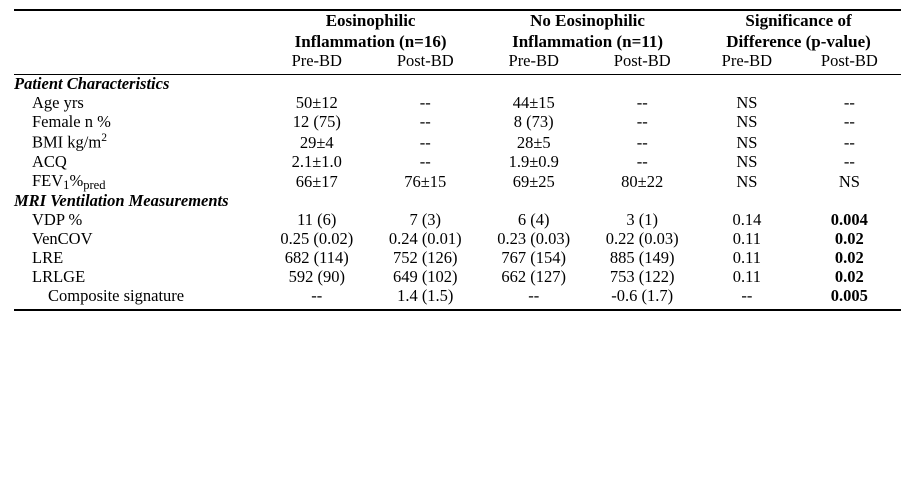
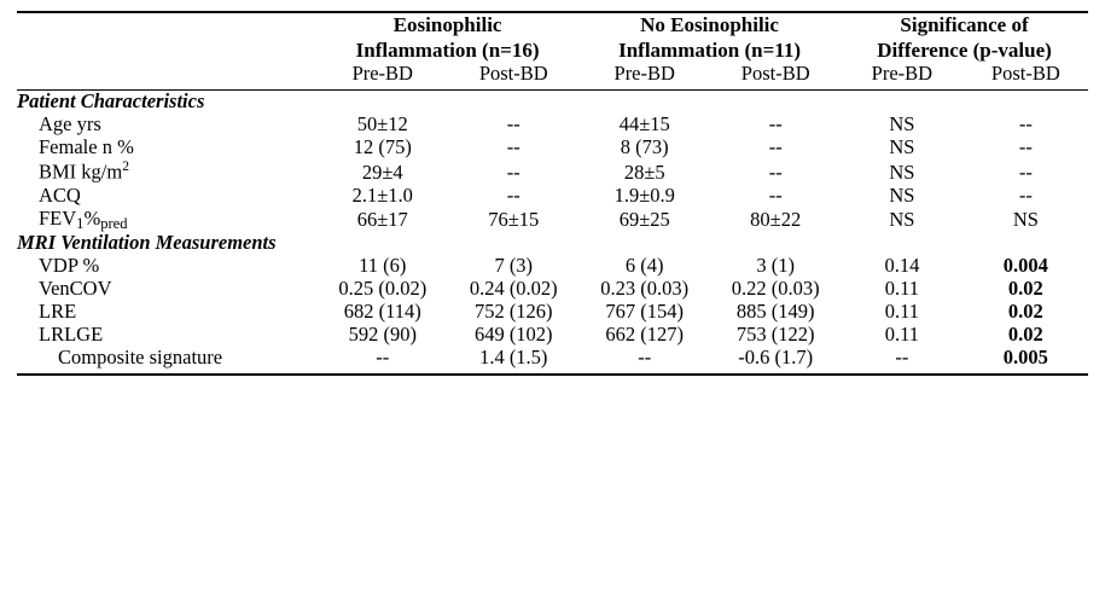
  	Eosinophilic Inflammation (n=16)	No Eosinophilic Inflammation (n=11)	Significance of Difference (p-value)
  	Pre-BD	Post-BD	Pre-BD	Post-BD	Pre-BD	Post-BD
  Patient Characteristics
  Age yrs	50±12	--	44±15	--	NS	--
  Female n %	12 (75)	--	8 (73)	--	NS	--
  BMI kg/m2	29±4	--	28±5	--	NS	--
  ACQ	2.1±1.0	--	1.9±0.9	--	NS	--
  FEV1%pred	66±17	76±15	69±25	80±22	NS	NS
  MRI Ventilation Measurements
  VDP %	11 (6)	7 (3)	6 (4)	3 (1)	0.14	0.004
- VenCOV	0.25 (0.02)	0.24 (0.01)	0.23 (0.03)	0.22 (0.03)	0.11	0.02
+ VenCOV	0.25 (0.02)	0.24 (0.02)	0.23 (0.03)	0.22 (0.03)	0.11	0.02
  LRE	682 (114)	752 (126)	767 (154)	885 (149)	0.11	0.02
  LRLGE	592 (90)	649 (102)	662 (127)	753 (122)	0.11	0.02
  Composite signature	--	1.4 (1.5)	--	-0.6 (1.7)	--	0.005
